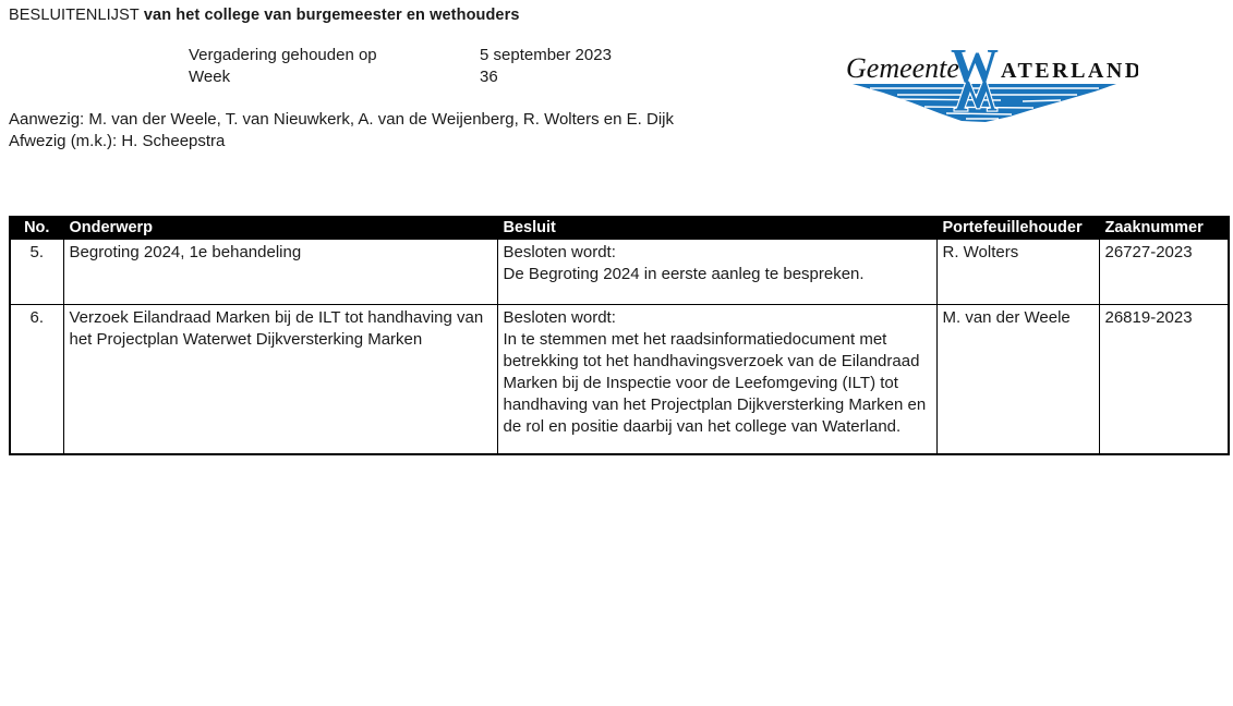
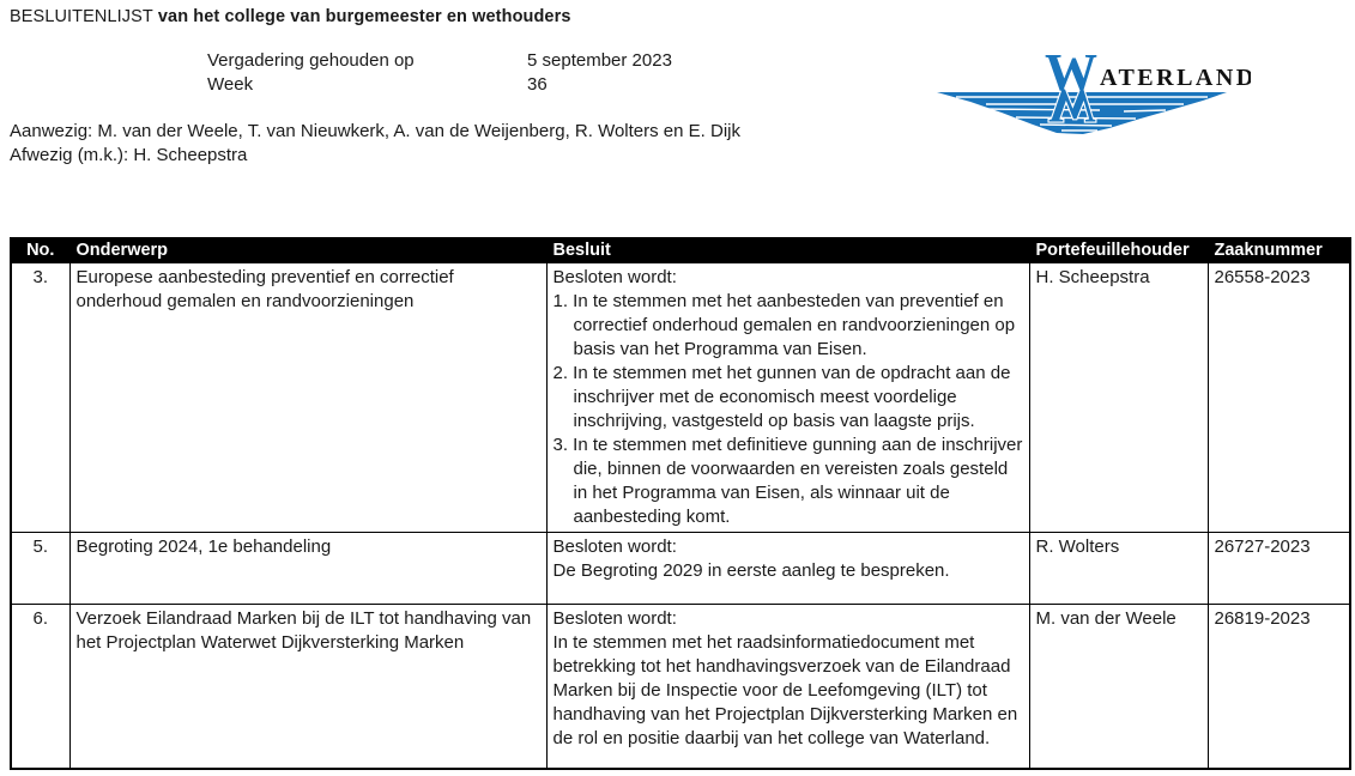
  BESLUITENLIJST van het college van burgemeester en wethouders
  Vergadering gehouden op
  5 september 2023
  Week
  36
  Aanwezig: M. van der Weele, T. van Nieuwkerk, A. van de Weijenberg, R. Wolters en E. Dijk
  Afwezig (m.k.): H. Scheepstra
- Gemeente
  W
  ATERLAND
  No.	Onderwerp	Besluit	Portefeuillehouder	Zaaknummer
+ 3.	Europese aanbesteding preventief en correctief onderhoud gemalen en randvoorzieningen	Besloten wordt:1. In te stemmen met het aanbesteden van preventief en correctief onderhoud gemalen en randvoorzieningen op basis van het Programma van Eisen.2. In te stemmen met het gunnen van de opdracht aan de inschrijver met de economisch meest voordelige inschrijving, vastgesteld op basis van laagste prijs.3. In te stemmen met definitieve gunning aan de inschrijver die, binnen de voorwaarden en vereisten zoals gesteld in het Programma van Eisen, als winnaar uit de aanbesteding komt.	H. Scheepstra	26558-2023
- 5.	Begroting 2024, 1e behandeling	Besloten wordt:De Begroting 2024 in eerste aanleg te bespreken.	R. Wolters	26727-2023
+ 5.	Begroting 2024, 1e behandeling	Besloten wordt:De Begroting 2029 in eerste aanleg te bespreken.	R. Wolters	26727-2023
  6.	Verzoek Eilandraad Marken bij de ILT tot handhaving van het Projectplan Waterwet Dijkversterking Marken	Besloten wordt:In te stemmen met het raadsinformatiedocument met betrekking tot het handhavingsverzoek van de Eilandraad Marken bij de Inspectie voor de Leefomgeving (ILT) tot handhaving van het Projectplan Dijkversterking Marken en de rol en positie daarbij van het college van Waterland.	M. van der Weele	26819-2023
